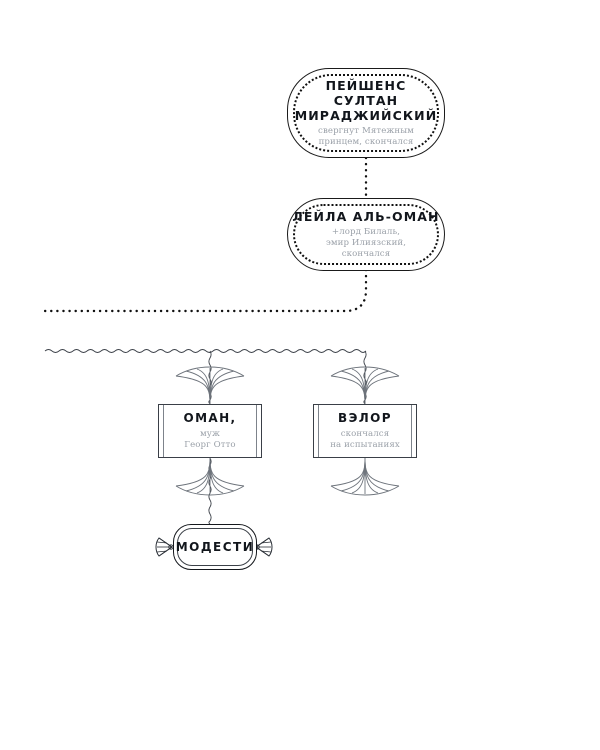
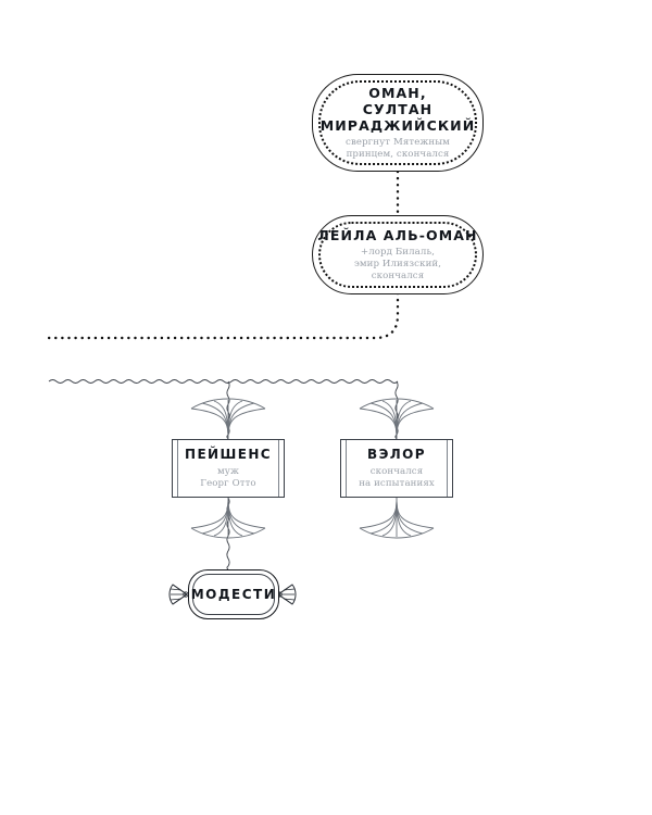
- ПЕЙШЕНС
+ ОМАН,
  СУЛТАН МИРАДЖИЙСКИЙ
  свергнут Мятежным
  принцем, скончался
  ЛЕЙЛА АЛЬ-ОМАН
  +лорд Билаль,
  эмир Илиязский,
  скончался
- ОМАН,
+ ПЕЙШЕНС
  муж
  Георг Отто
  ВЭЛОР
  скончался
  на испытаниях
  МОДЕСТИ
